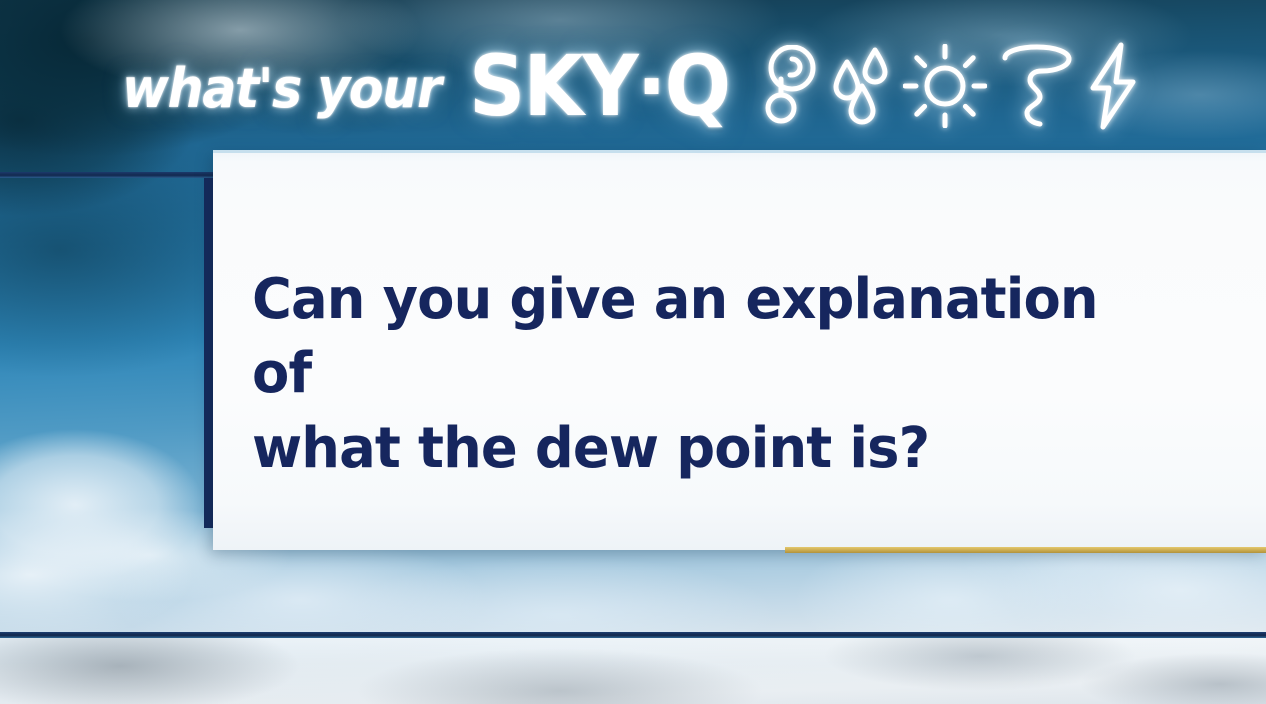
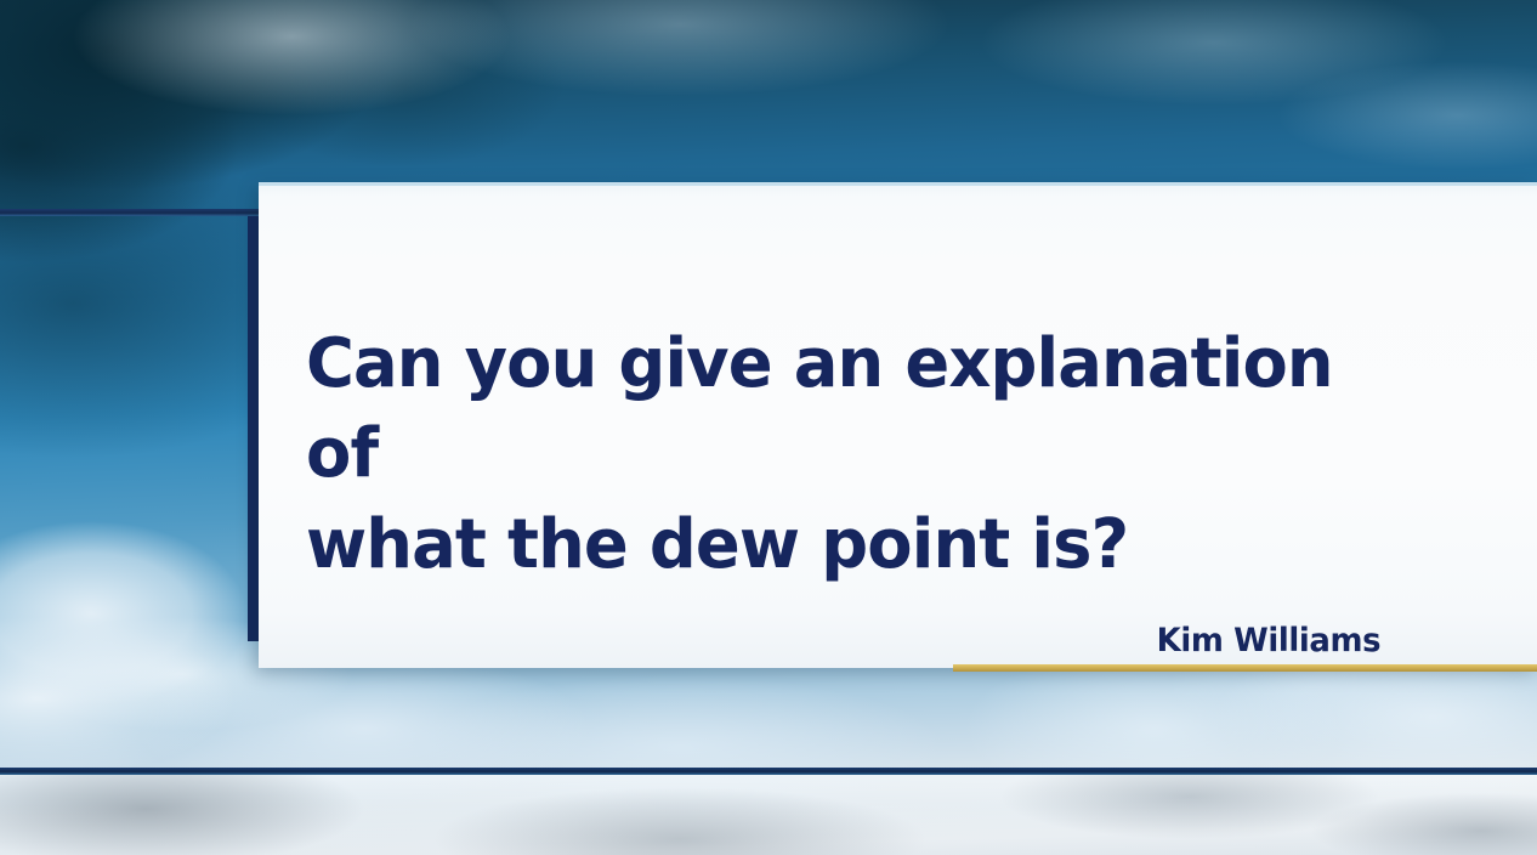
- what's your
- SKY·Q
  Can you give an explanation of
  what the dew point is?
+ Kim Williams
